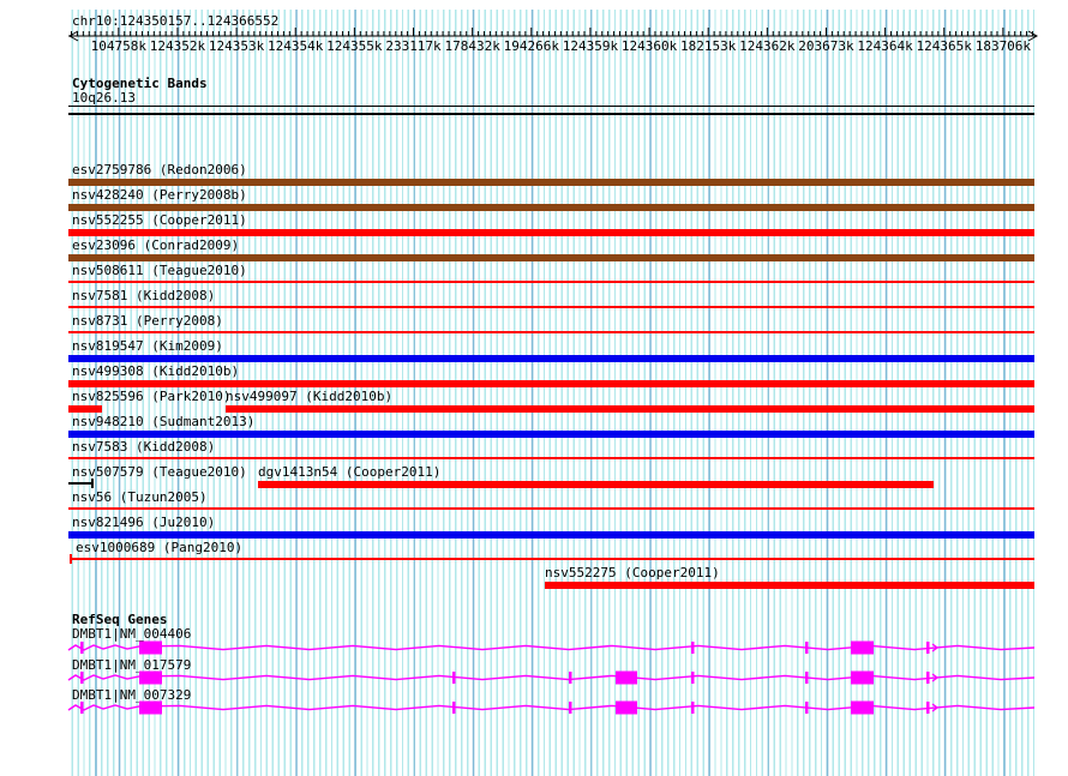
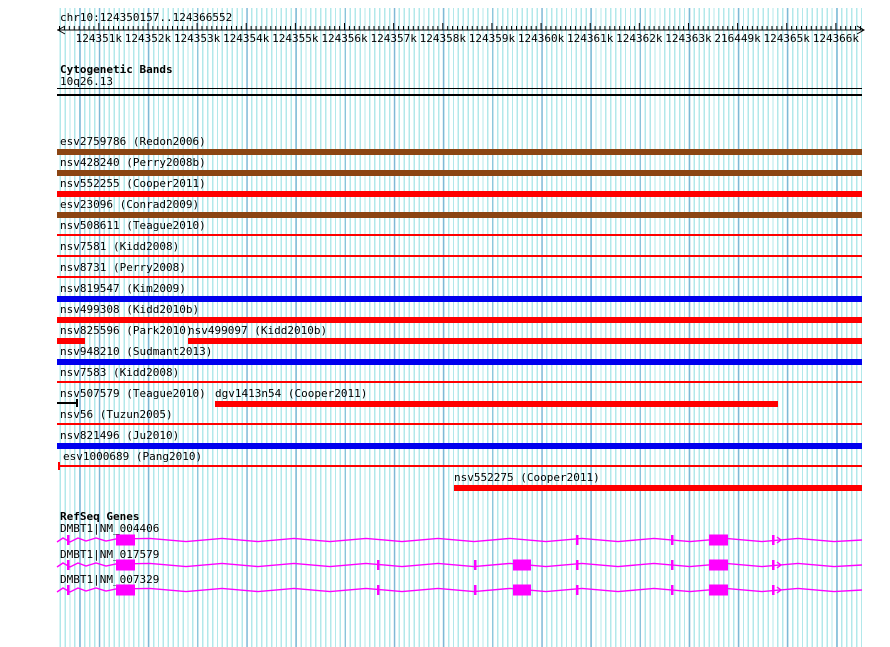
  chr10:124350157..124366552
- 104758k
+ 124351k
  124352k
  124353k
  124354k
  124355k
- 233117k
+ 124356k
- 178432k
+ 124357k
- 194266k
+ 124358k
  124359k
  124360k
- 182153k
+ 124361k
  124362k
- 203673k
+ 124363k
- 124364k
+ 216449k
  124365k
- 183706k
+ 124366k
  Cytogenetic Bands
  10q26.13
  esv2759786 (Redon2006)
  nsv428240 (Perry2008b)
  nsv552255 (Cooper2011)
  esv23096 (Conrad2009)
  nsv508611 (Teague2010)
  nsv7581 (Kidd2008)
  nsv8731 (Perry2008)
  nsv819547 (Kim2009)
  nsv499308 (Kidd2010b)
  nsv825596 (Park2010)
  nsv499097 (Kidd2010b)
  nsv948210 (Sudmant2013)
  nsv7583 (Kidd2008)
  nsv507579 (Teague2010)
  dgv1413n54 (Cooper2011)
  nsv56 (Tuzun2005)
  nsv821496 (Ju2010)
  esv1000689 (Pang2010)
  nsv552275 (Cooper2011)
  RefSeq Genes
  DMBT1|NM_004406
  DMBT1|NM_017579
  DMBT1|NM_007329
